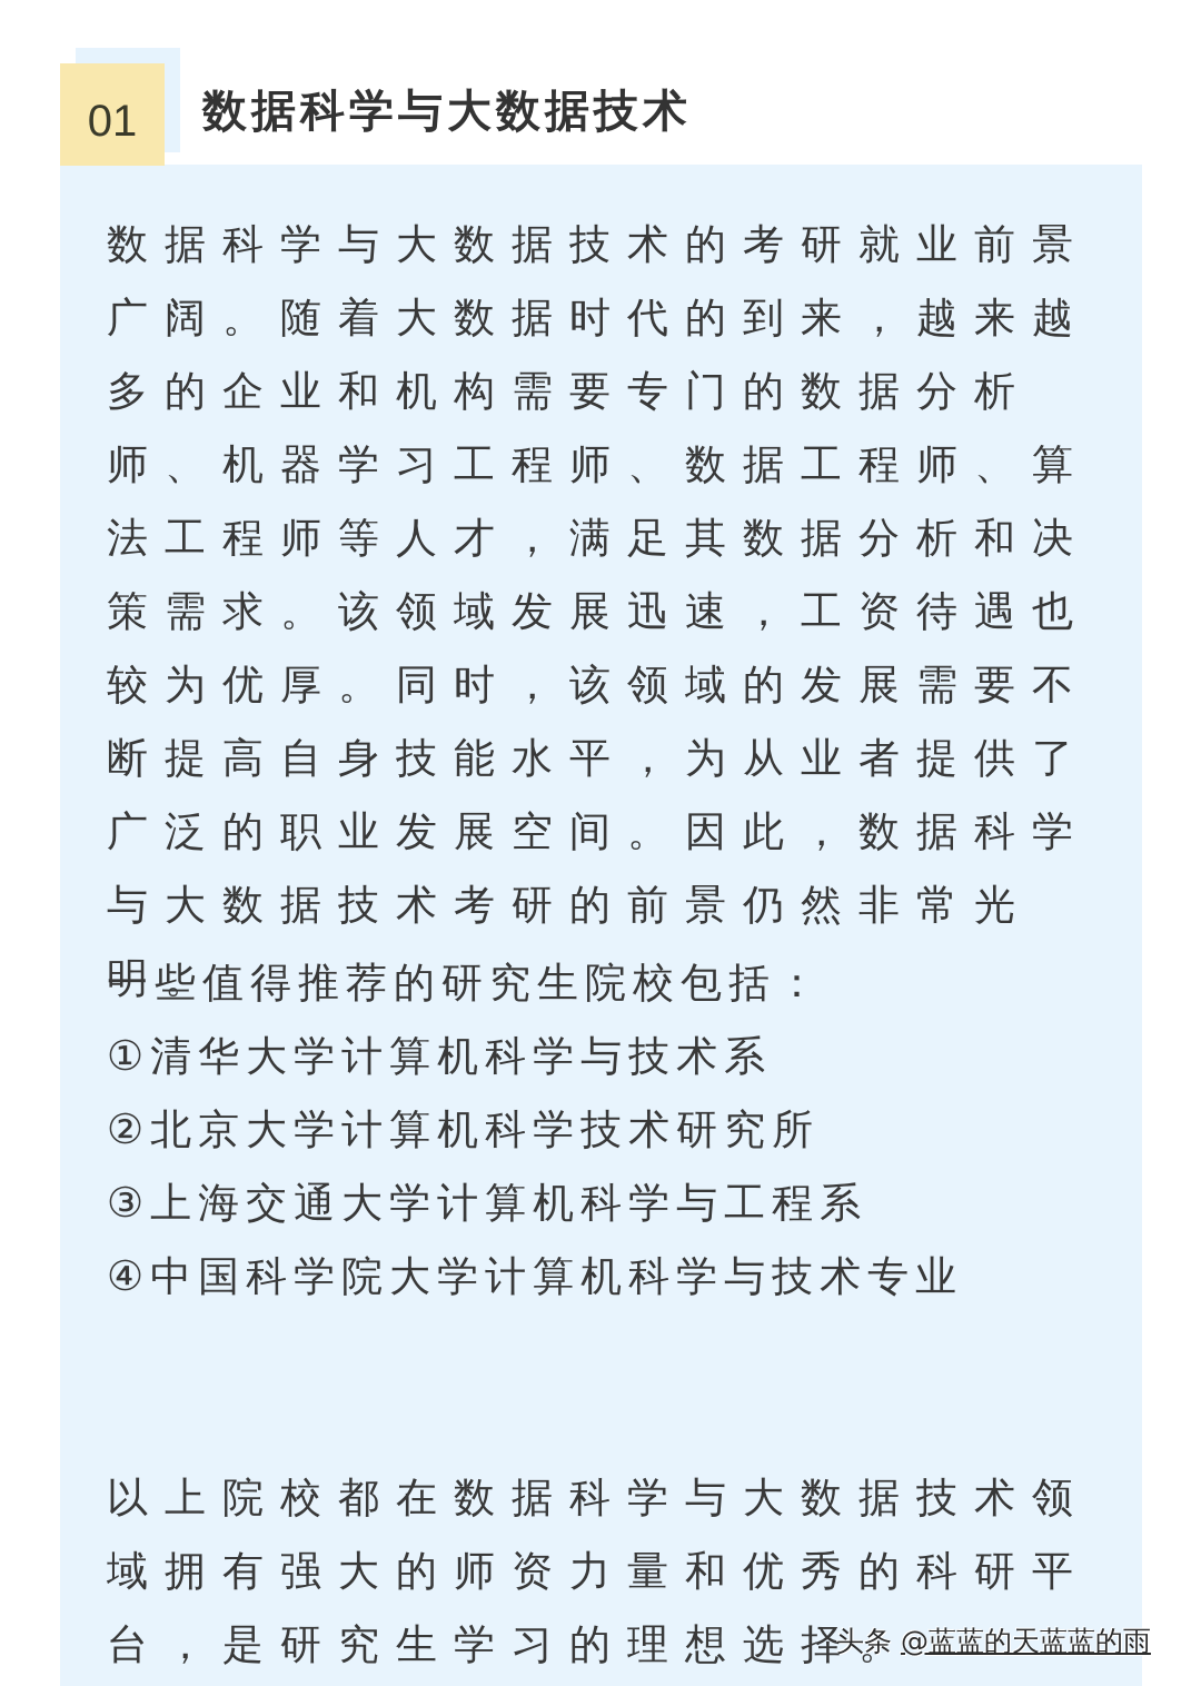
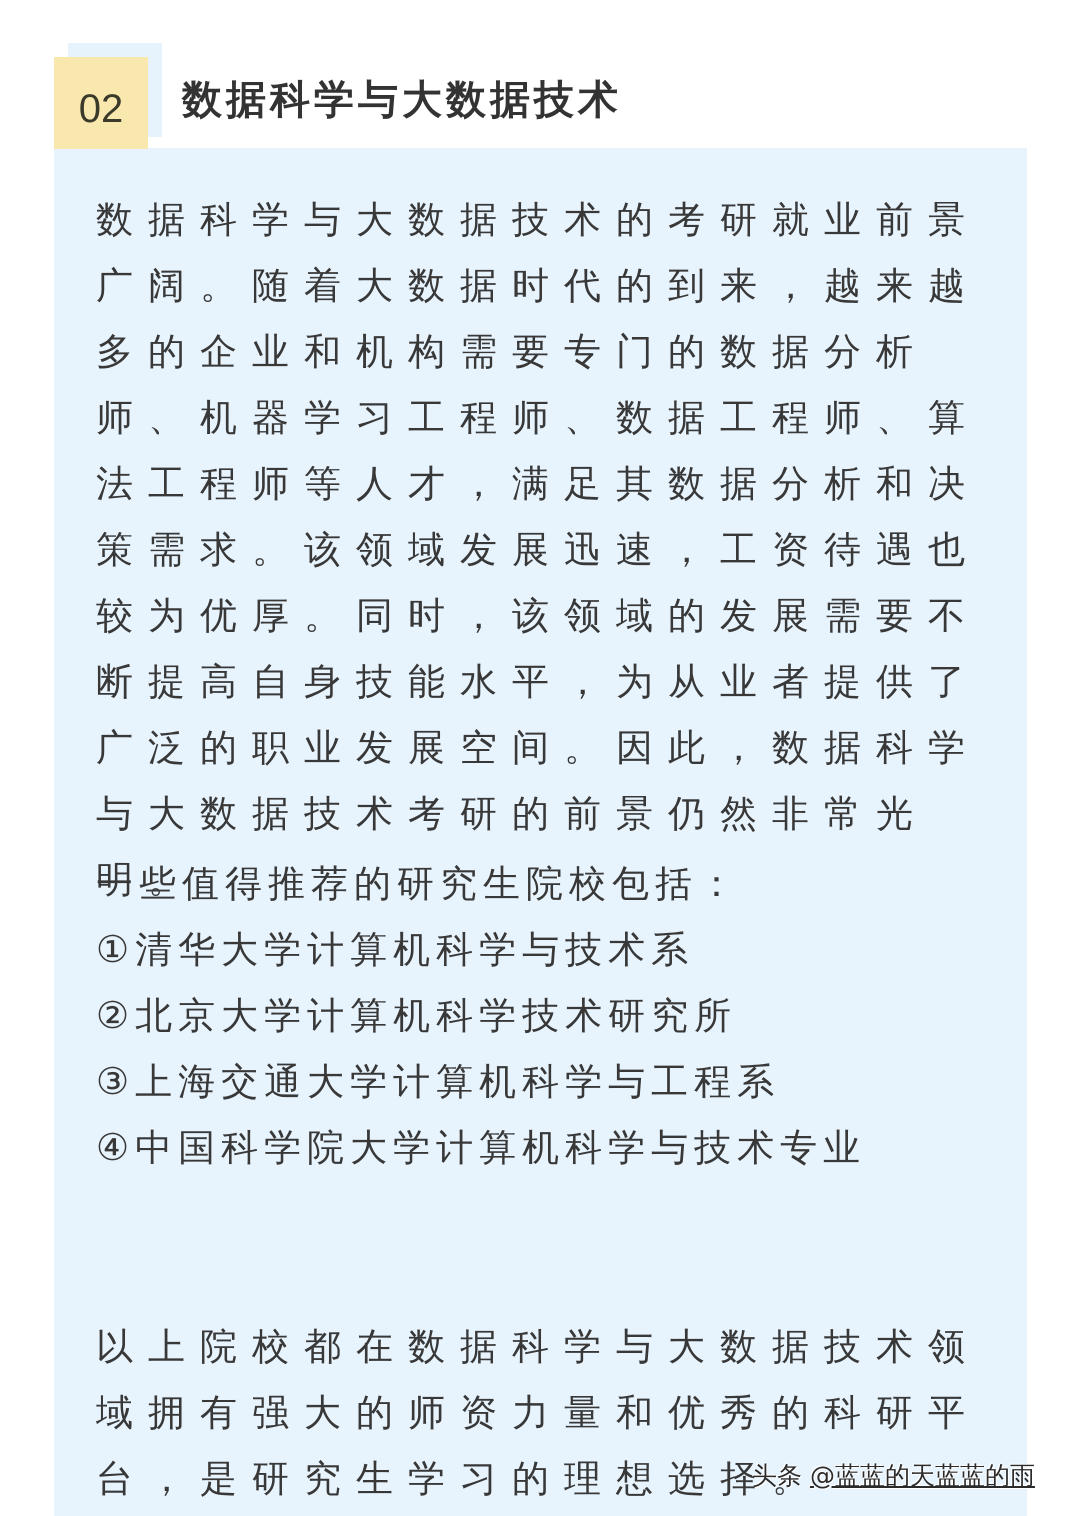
- 01
+ 02
  数据科学与大数据技术
  数据科学与大数据技术的考研就业前景广阔。随着大数据时代的到来，越来越多的企业和机构需要专门的数据分析师、机器学习工程师、数据工程师、算法工程师等人才，满足其数据分析和决策需求。该领域发展迅速，工资待遇也较为优厚。同时，该领域的发展需要不断提高自身技能水平，为从业者提供了广泛的职业发展空间。因此，数据科学与大数据技术考研的前景仍然非常光明。
  一些值得推荐的研究生院校包括：
  ①清华大学计算机科学与技术系
  ②北京大学计算机科学技术研究所
  ③上海交通大学计算机科学与工程系
  ④中国科学院大学计算机科学与技术专业
  以上院校都在数据科学与大数据技术领域拥有强大的师资力量和优秀的科研平台，是研究生学习的理想选择。
  头条 @蓝蓝的天蓝蓝的雨
